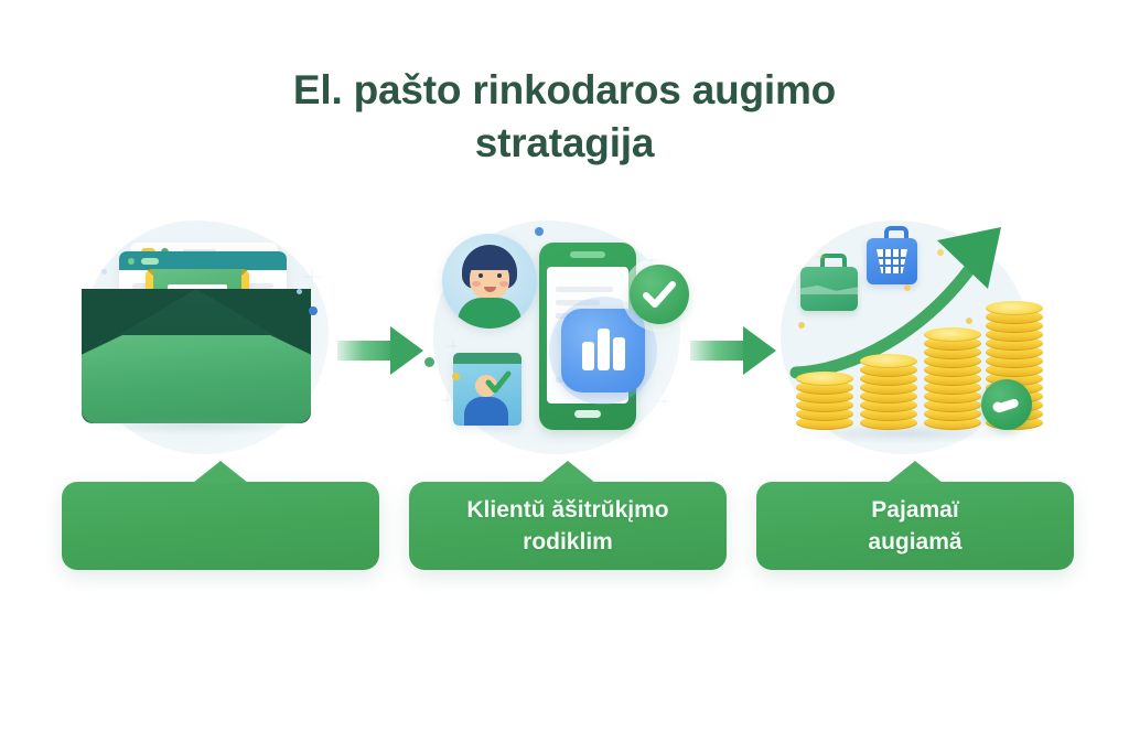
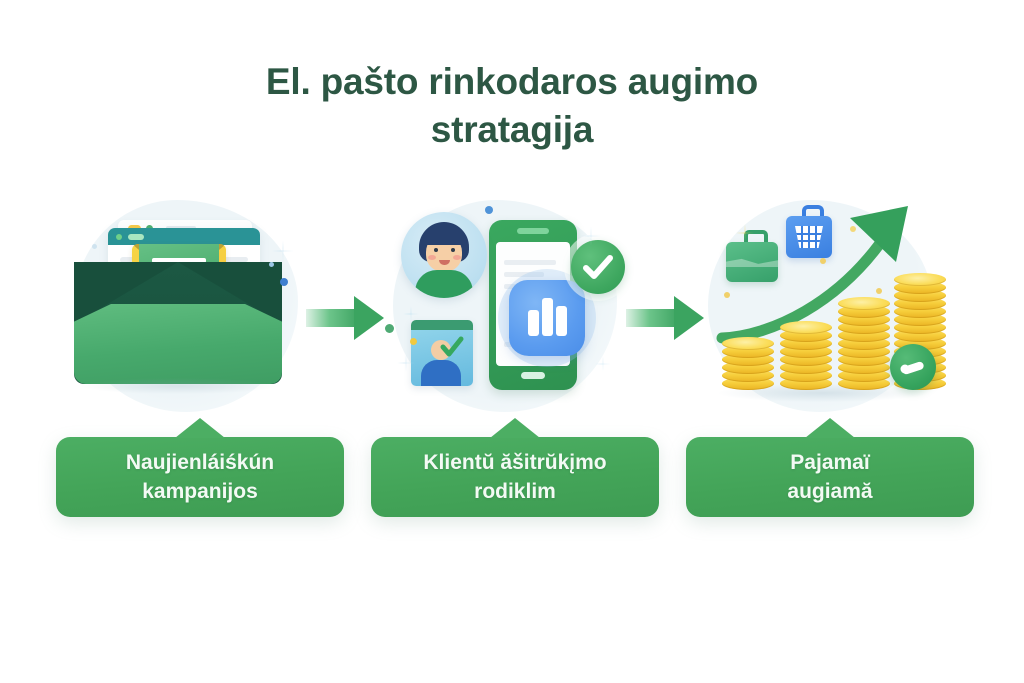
  El. pašto rinkodaros augimo
  stratagija
+ Naujienláiśkún
+ kampanijos
  Klientŭ ăšitrŭkįmo
  rodiklim
  Pajamaï
  augiamă
